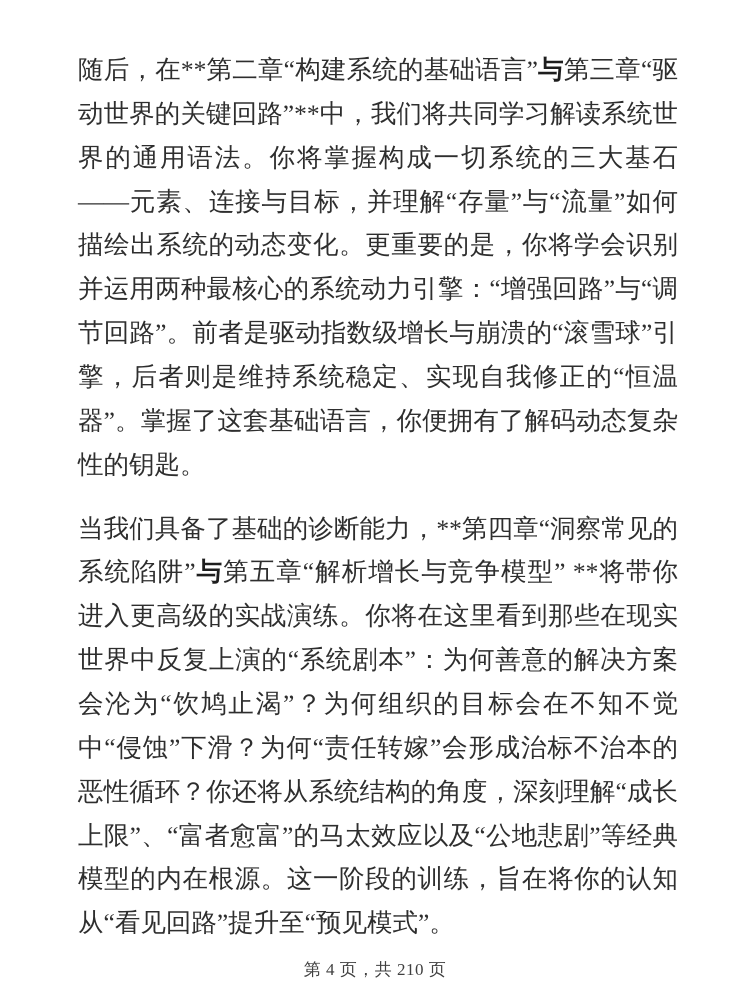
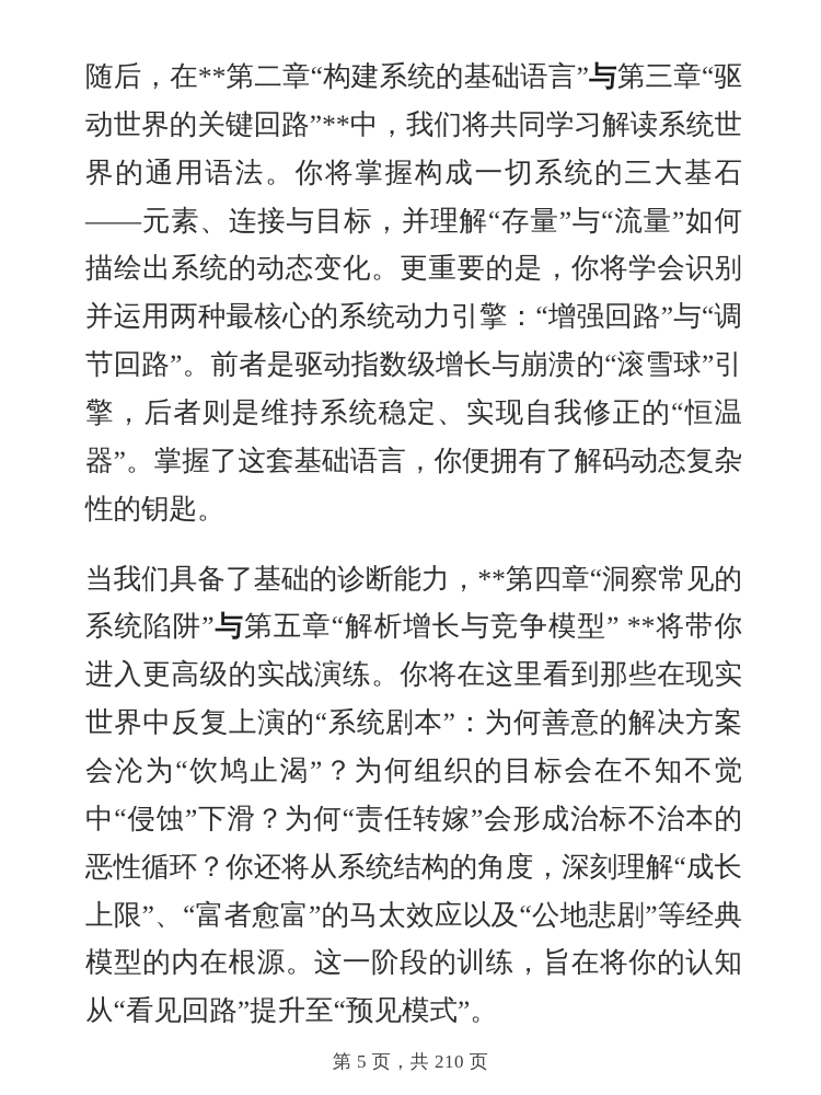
  随后，在**第二章“构建系统的基础语言”与第三章“驱动世界的关键回路”**中，我们将共同学习解读系统世界的通用语法。你将掌握构成一切系统的三大基石——元素、连接与目标，并理解“存量”与“流量”如何描绘出系统的动态变化。更重要的是，你将学会识别并运用两种最核心的系统动力引擎：“增强回路”与“调节回路”。前者是驱动指数级增长与崩溃的“滚雪球”引擎，后者则是维持系统稳定、实现自我修正的“恒温器”。掌握了这套基础语言，你便拥有了解码动态复杂性的钥匙。
  当我们具备了基础的诊断能力，**第四章“洞察常见的系统陷阱”与第五章“解析增长与竞争模型” **将带你进入更高级的实战演练。你将在这里看到那些在现实世界中反复上演的“系统剧本”：为何善意的解决方案会沦为“饮鸠止渴”？为何组织的目标会在不知不觉中“侵蚀”下滑？为何“责任转嫁”会形成治标不治本的恶性循环？你还将从系统结构的角度，深刻理解“成长上限”、“富者愈富”的马太效应以及“公地悲剧”等经典模型的内在根源。这一阶段的训练，旨在将你的认知从“看见回路”提升至“预见模式”。
- 第 4 页，共 210 页
+ 第 5 页，共 210 页
